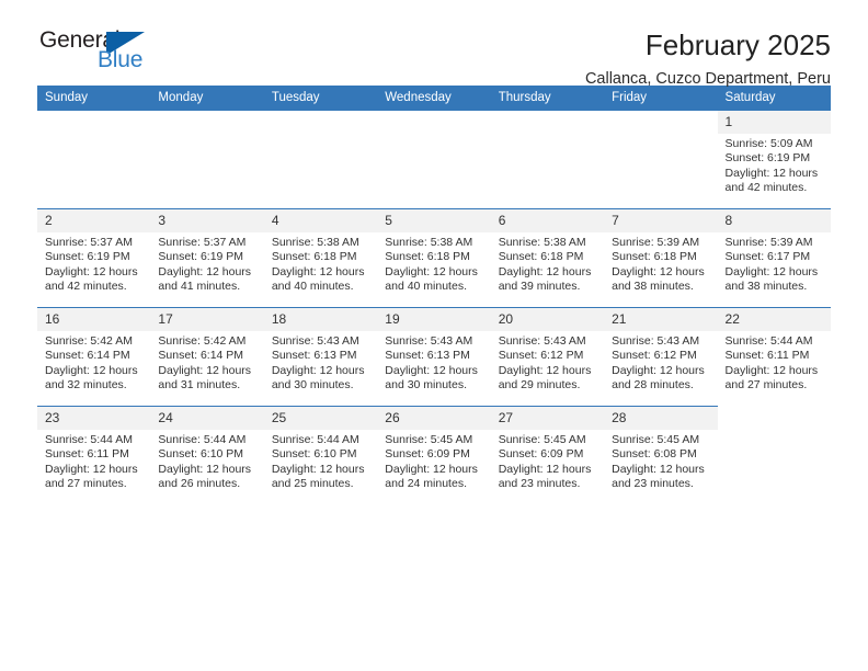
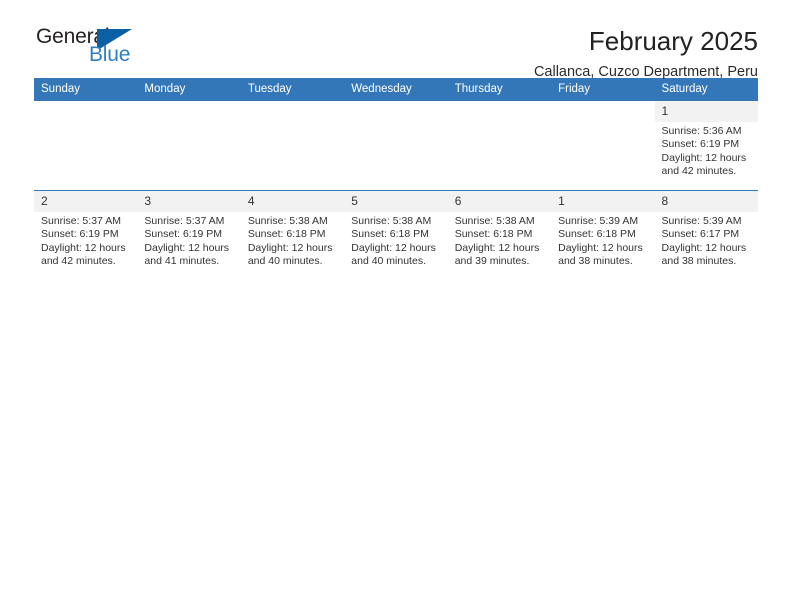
  Generl
  Blue
  February 2025
  Callanca, Cuzco Department, Peru
  Sunday	Monday	Tuesday	Wednesday	Thursday	Friday	Saturday
- 						1Sunrise: 5:09 AMSunset: 6:19 PMDaylight: 12 hoursand 42 minutes.
+ 						1Sunrise: 5:36 AMSunset: 6:19 PMDaylight: 12 hoursand 42 minutes.
- 2Sunrise: 5:37 AMSunset: 6:19 PMDaylight: 12 hoursand 42 minutes.	3Sunrise: 5:37 AMSunset: 6:19 PMDaylight: 12 hoursand 41 minutes.	4Sunrise: 5:38 AMSunset: 6:18 PMDaylight: 12 hoursand 40 minutes.	5Sunrise: 5:38 AMSunset: 6:18 PMDaylight: 12 hoursand 40 minutes.	6Sunrise: 5:38 AMSunset: 6:18 PMDaylight: 12 hoursand 39 minutes.	7Sunrise: 5:39 AMSunset: 6:18 PMDaylight: 12 hoursand 38 minutes.	8Sunrise: 5:39 AMSunset: 6:17 PMDaylight: 12 hoursand 38 minutes.
+ 2Sunrise: 5:37 AMSunset: 6:19 PMDaylight: 12 hoursand 42 minutes.	3Sunrise: 5:37 AMSunset: 6:19 PMDaylight: 12 hoursand 41 minutes.	4Sunrise: 5:38 AMSunset: 6:18 PMDaylight: 12 hoursand 40 minutes.	5Sunrise: 5:38 AMSunset: 6:18 PMDaylight: 12 hoursand 40 minutes.	6Sunrise: 5:38 AMSunset: 6:18 PMDaylight: 12 hoursand 39 minutes.	1Sunrise: 5:39 AMSunset: 6:18 PMDaylight: 12 hoursand 38 minutes.	8Sunrise: 5:39 AMSunset: 6:17 PMDaylight: 12 hoursand 38 minutes.
- 16Sunrise: 5:42 AMSunset: 6:14 PMDaylight: 12 hoursand 32 minutes.	17Sunrise: 5:42 AMSunset: 6:14 PMDaylight: 12 hoursand 31 minutes.	18Sunrise: 5:43 AMSunset: 6:13 PMDaylight: 12 hoursand 30 minutes.	19Sunrise: 5:43 AMSunset: 6:13 PMDaylight: 12 hoursand 30 minutes.	20Sunrise: 5:43 AMSunset: 6:12 PMDaylight: 12 hoursand 29 minutes.	21Sunrise: 5:43 AMSunset: 6:12 PMDaylight: 12 hoursand 28 minutes.	22Sunrise: 5:44 AMSunset: 6:11 PMDaylight: 12 hoursand 27 minutes.
- 23Sunrise: 5:44 AMSunset: 6:11 PMDaylight: 12 hoursand 27 minutes.	24Sunrise: 5:44 AMSunset: 6:10 PMDaylight: 12 hoursand 26 minutes.	25Sunrise: 5:44 AMSunset: 6:10 PMDaylight: 12 hoursand 25 minutes.	26Sunrise: 5:45 AMSunset: 6:09 PMDaylight: 12 hoursand 24 minutes.	27Sunrise: 5:45 AMSunset: 6:09 PMDaylight: 12 hoursand 23 minutes.	28Sunrise: 5:45 AMSunset: 6:08 PMDaylight: 12 hoursand 23 minutes.
